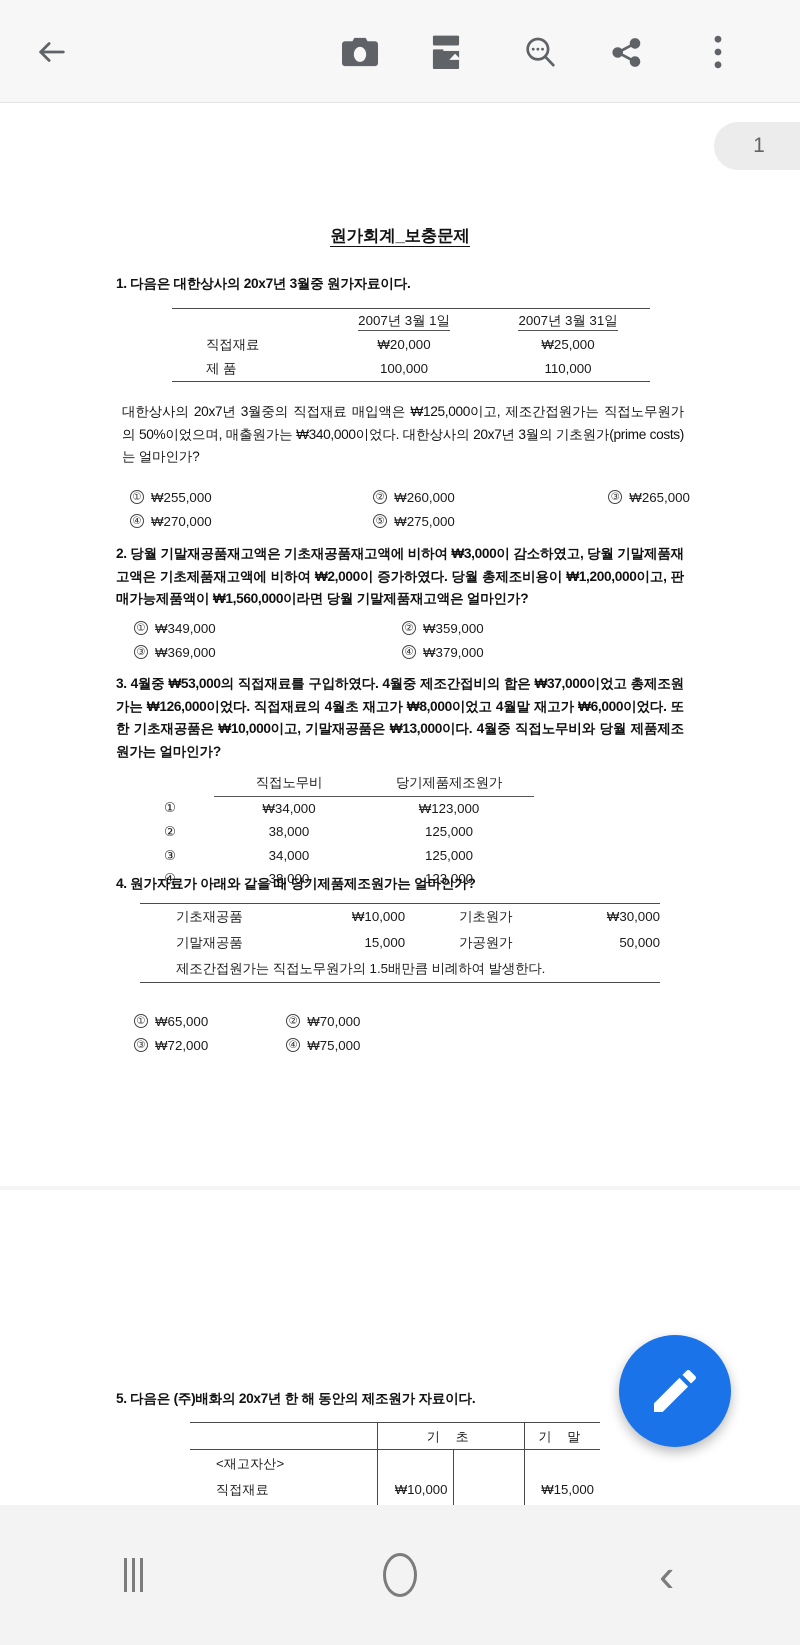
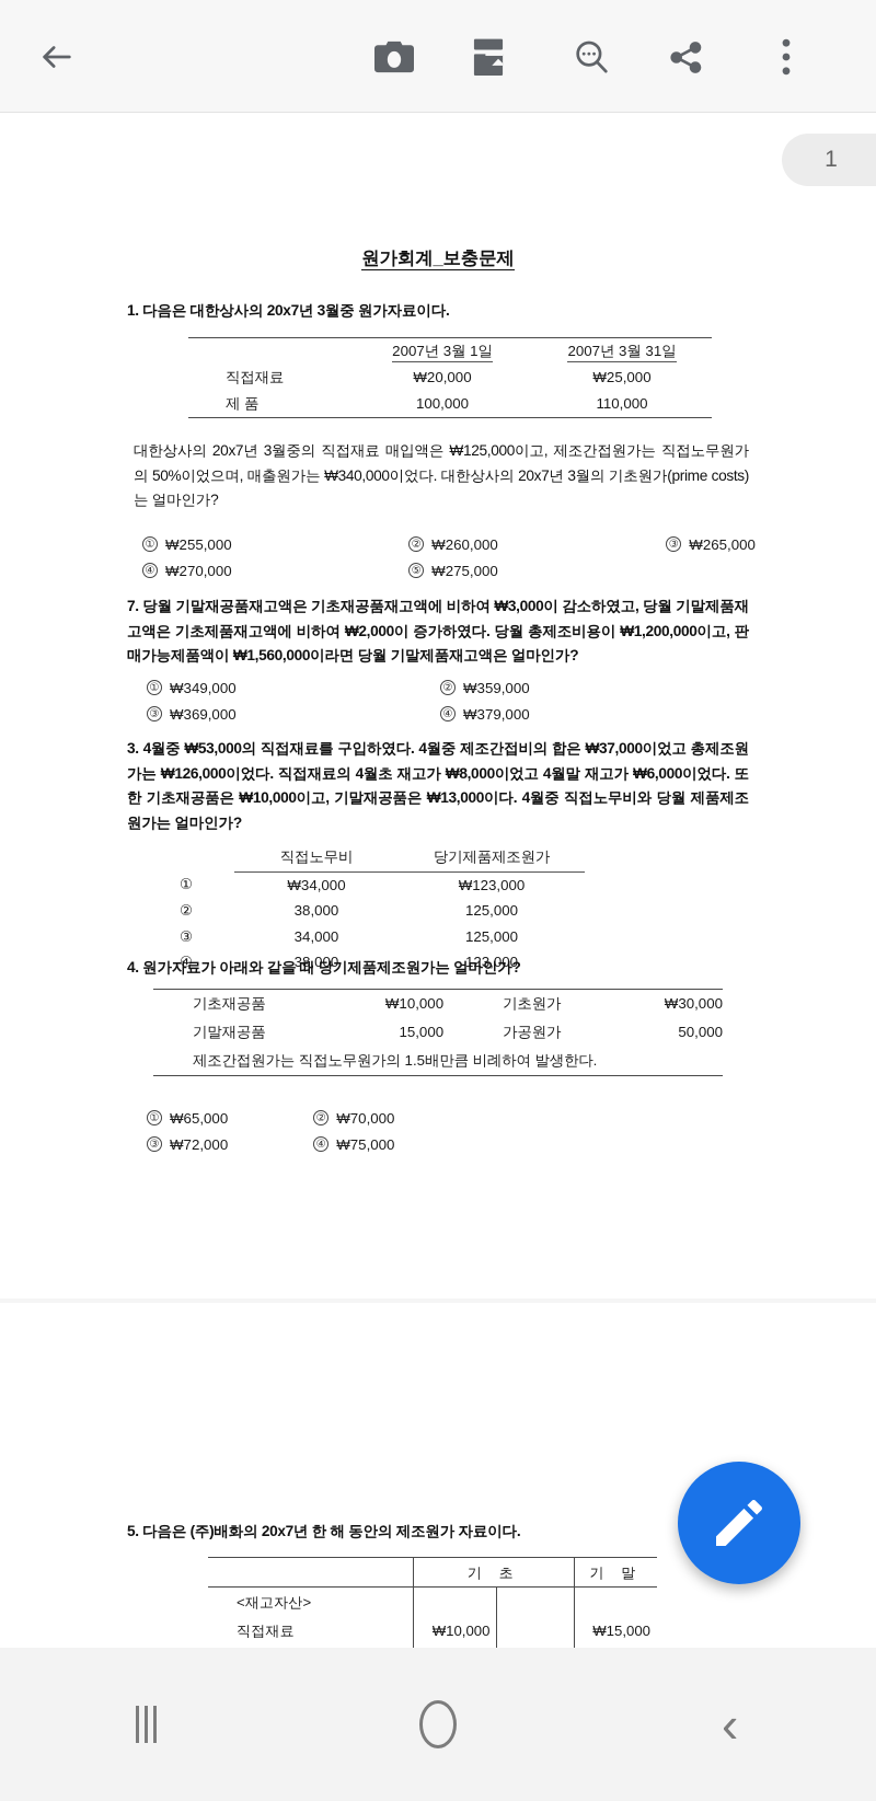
  1
  원가회계_보충문제
  1. 다음은 대한상사의 20x7년 3월중 원가자료이다.
  	2007년 3월 1일	2007년 3월 31일
  직접재료	₩20,000	₩25,000
  제 품	100,000	110,000
  대한상사의 20x7년 3월중의 직접재료 매입액은 ₩125,000이고, 제조간접원가는 직접노무원가의 50%이었으며, 매출원가는 ₩340,000이었다. 대한상사의 20x7년 3월의 기초원가(prime costs)는 얼마인가?
  ①
  ₩255,000
  ②
  ₩260,000
  ③
  ₩265,000
  ④
  ₩270,000
  ⑤
  ₩275,000
- 2. 당월 기말재공품재고액은 기초재공품재고액에 비하여 ₩3,000이 감소하였고, 당월 기말제품재고액은 기초제품재고액에 비하여 ₩2,000이 증가하였다. 당월 총제조비용이 ₩1,200,000이고, 판매가능제품액이 ₩1,560,000이라면 당월 기말제품재고액은 얼마인가?
+ 7. 당월 기말재공품재고액은 기초재공품재고액에 비하여 ₩3,000이 감소하였고, 당월 기말제품재고액은 기초제품재고액에 비하여 ₩2,000이 증가하였다. 당월 총제조비용이 ₩1,200,000이고, 판매가능제품액이 ₩1,560,000이라면 당월 기말제품재고액은 얼마인가?
  ①
  ₩349,000
  ②
  ₩359,000
  ③
  ₩369,000
  ④
  ₩379,000
  3. 4월중 ₩53,000의 직접재료를 구입하였다. 4월중 제조간접비의 합은 ₩37,000이었고 총제조원가는 ₩126,000이었다. 직접재료의 4월초 재고가 ₩8,000이었고 4월말 재고가 ₩6,000이었다. 또한 기초재공품은 ₩10,000이고, 기말재공품은 ₩13,000이다. 4월중 직접노무비와 당월 제품제조원가는 얼마인가?
  	직접노무비	당기제품제조원가
  ①	₩34,000	₩123,000
  ②	38,000	125,000
  ③	34,000	125,000
  ④	38,000	123,000
  4. 원가자료가 아래와 같을 때 당기제품제조원가는 얼마인가?
  기초재공품	₩10,000	기초원가	₩30,000
  기말재공품	15,000	가공원가	50,000
  제조간접원가는 직접노무원가의 1.5배만큼 비례하여 발생한다.
  ①
  ₩65,000
  ②
  ₩70,000
  ③
  ₩72,000
  ④
  ₩75,000
  5. 다음은 (주)배화의 20x7년 한 해 동안의 제조원가 자료이다.
  	기 초	기 말
  <재고자산>
  직접재료	₩10,000		₩15,000
  ‹
